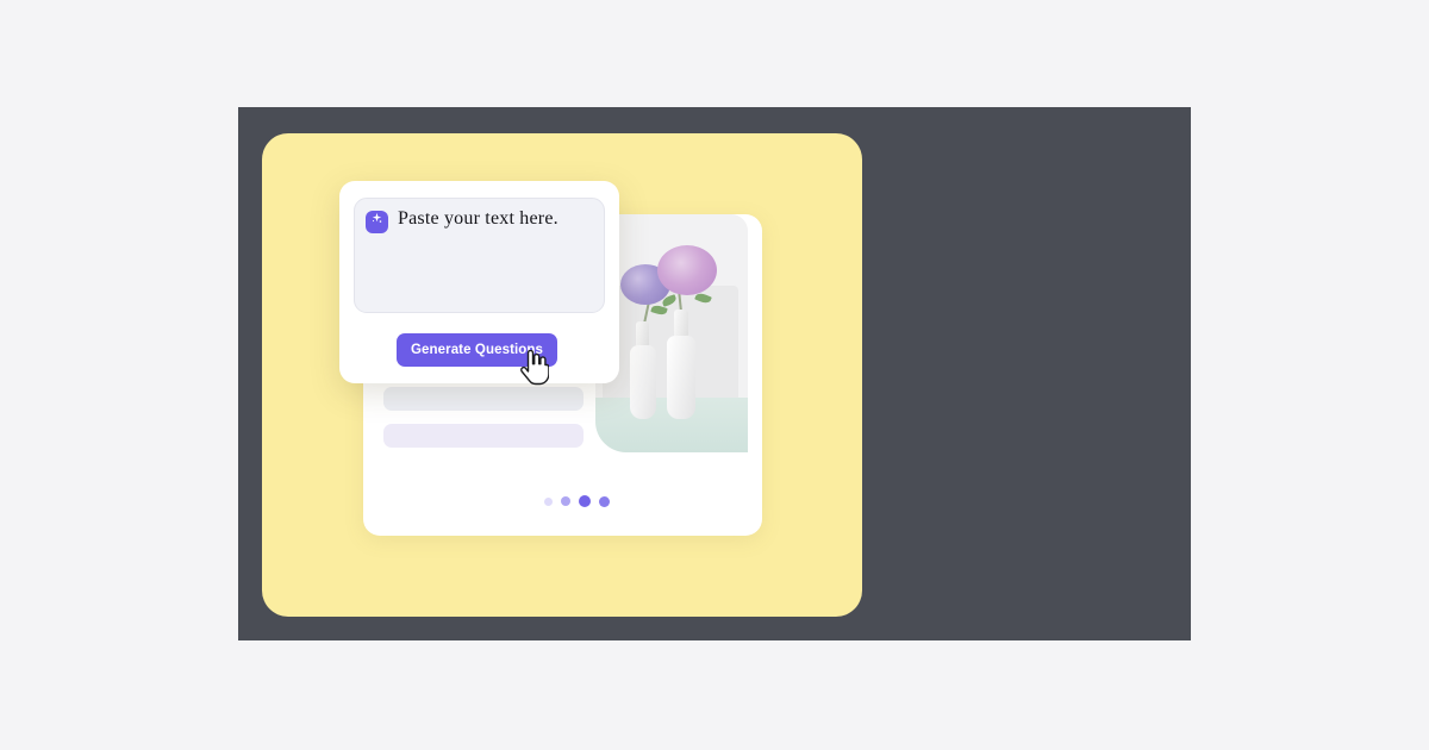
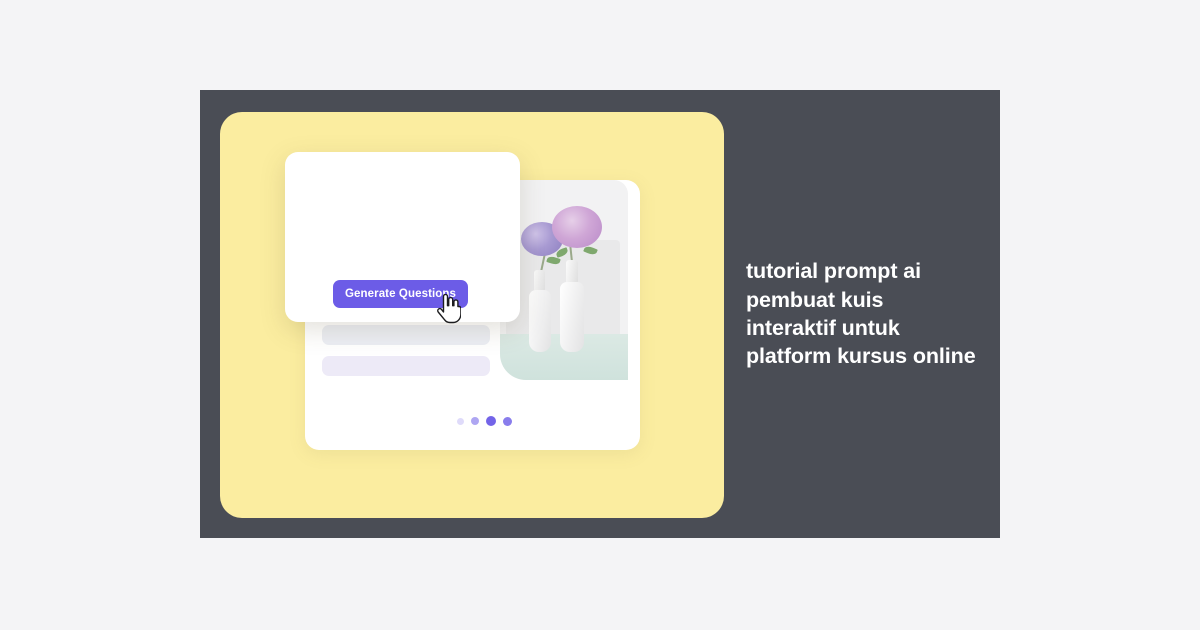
- Paste your text here.
  Generate Questios
+ tutorial prompt ai pembuat kuis interaktif untuk platform kursus online
